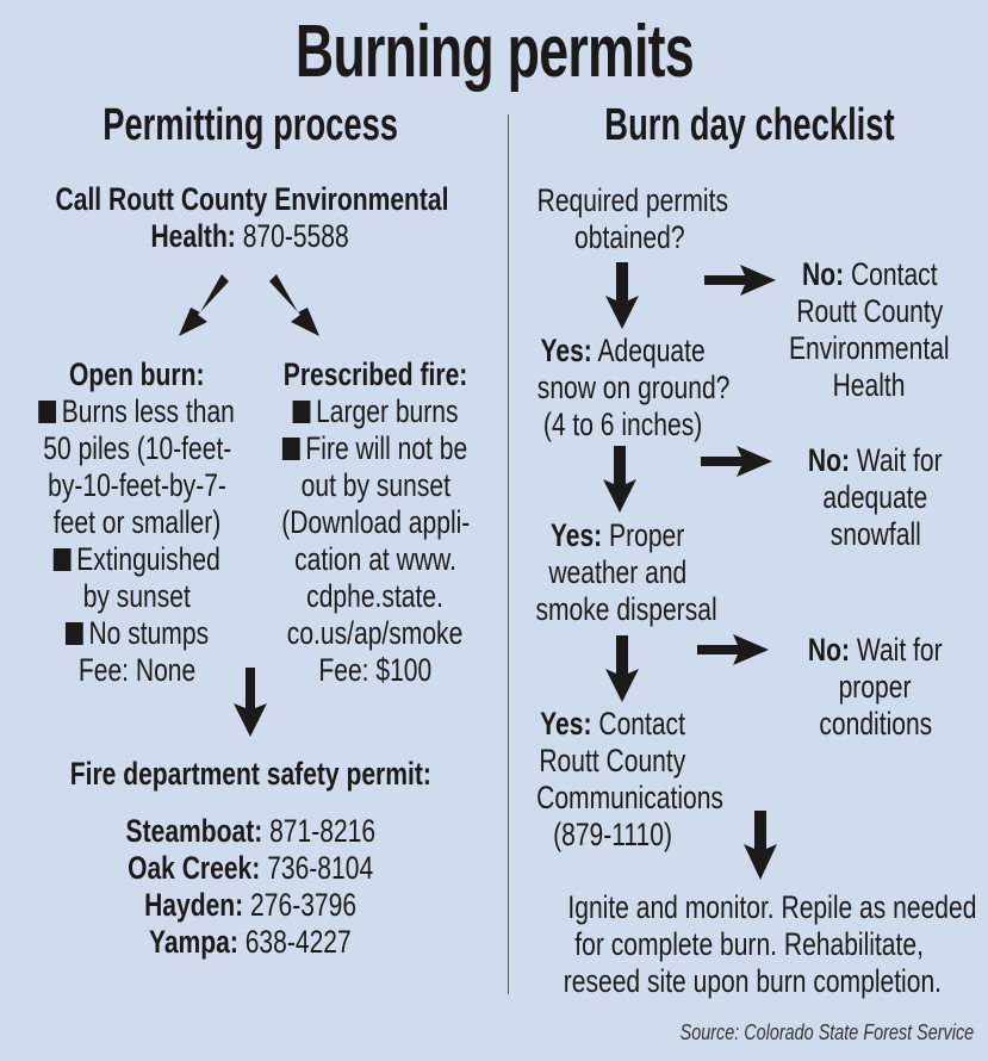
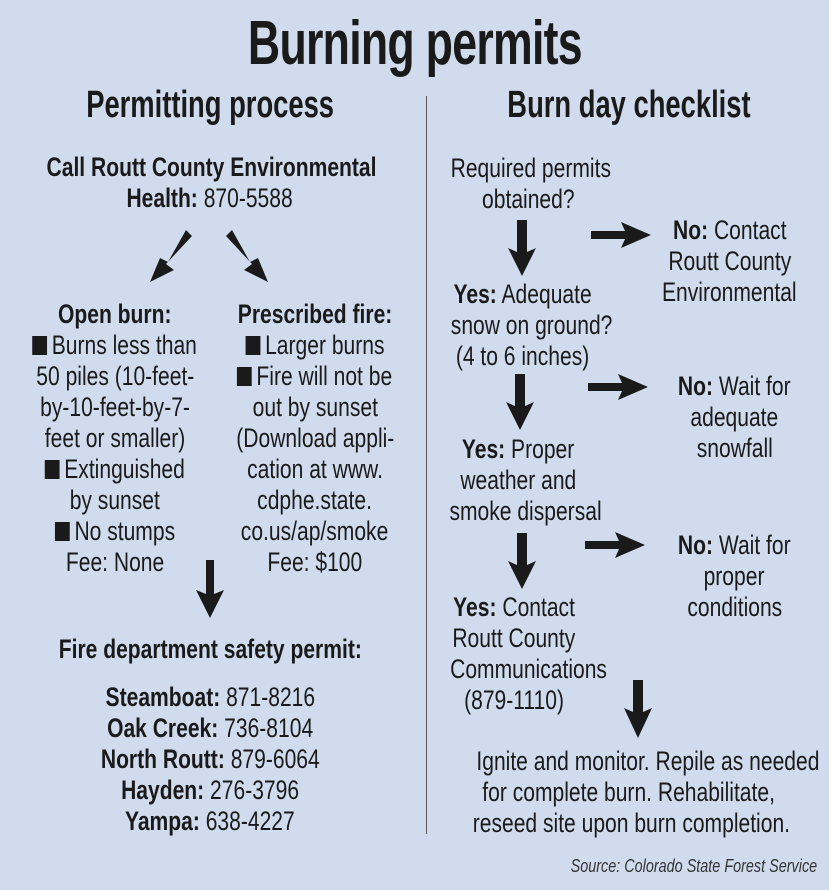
  Burning permits
  Permitting process
  Burn day checklist
  Call Routt County Environmental
  Health: 870-5588
  Open burn:
  Burns less than
  50 piles (10-feet-
  by-10-feet-by-7-
  feet or smaller)
  Extinguished
  by sunset
  No stumps
  Fee: None
  Prescribed fire:
  Larger burns
  Fire will not be
  out by sunset
  (Download appli-
  cation at www.
  cdphe.state.
  co.us/ap/smoke
  Fee: $100
  Fire department safety permit:
  Steamboat: 871-8216
  Oak Creek: 736-8104
+ North Routt: 879-6064
  Hayden: 276-3796
  Yampa: 638-4227
  Required permits
  obtained?
  No: Contact
  Routt County
  Environmental
- Health
  Yes: Adequate
  snow on ground?
  (4 to 6 inches)
  No: Wait for
  adequate
  snowfall
  Yes: Proper
  weather and
  smoke dispersal
  No: Wait for
  proper
  conditions
  Yes: Contact
  Routt County
  Communications
  (879-1110)
  Ignite and monitor. Repile as needed
  for complete burn. Rehabilitate,
  reseed site upon burn completion.
  Source: Colorado State Forest Service
